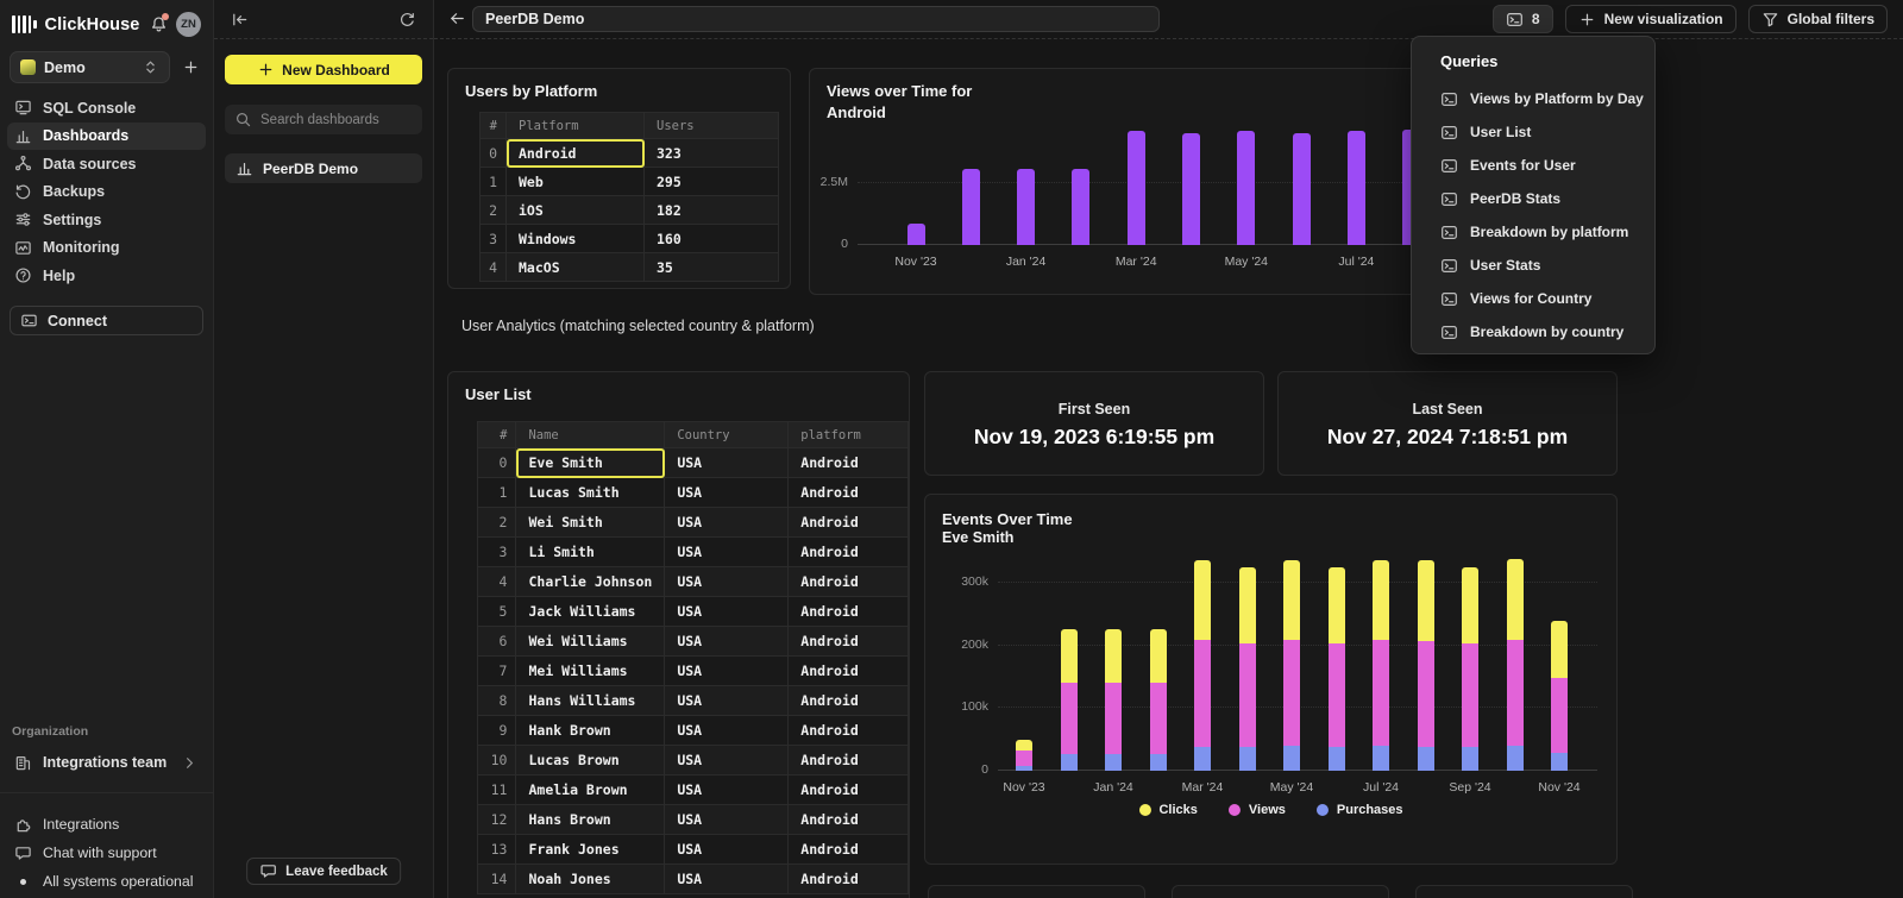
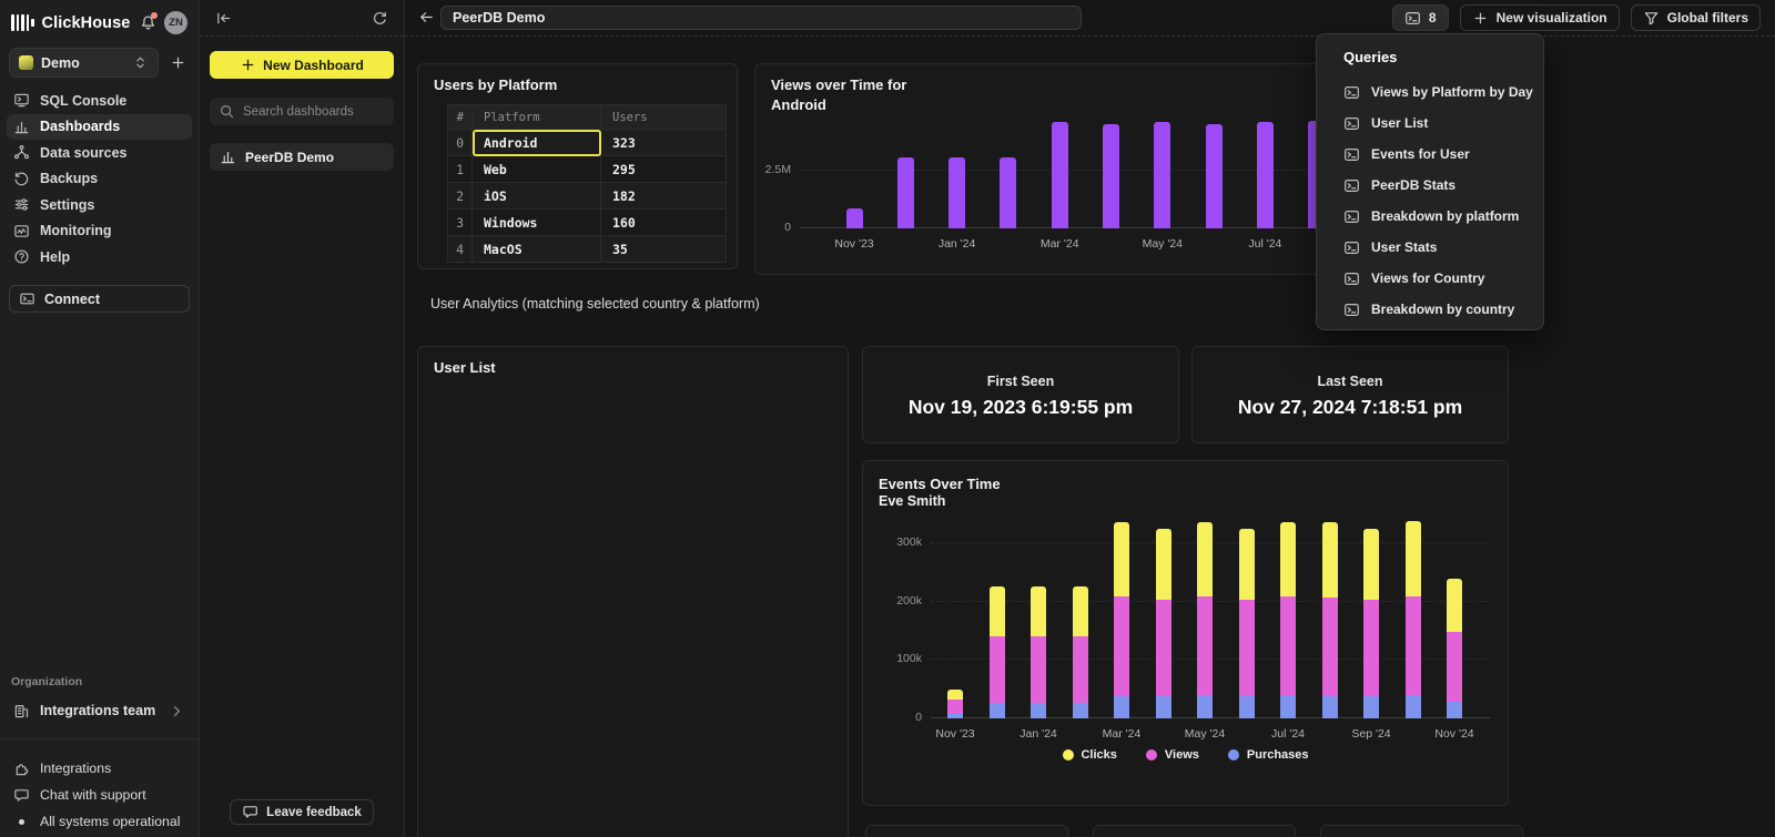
  ClickHouse
  ZN
  Demo
  SQL Console
  Dashboards
  Data sources
  Backups
  Settings
  Monitoring
  Help
  Connect
  Organization
  Integrations team
  Integrations
  Chat with support
  All systems operational
  New Dashboard
  Search dashboards
  PeerDB Demo
  Leave feedback
  PeerDB Demo
  8
  New visualization
  Global filters
  Users by Platform
  #	Platform	Users
  0	Android	323
  1	Web	295
  2	iOS	182
  3	Windows	160
  4	MacOS	35
  Views over Time for
  Android
  0
  2.5M
  Nov '23
  Jan '24
  Mar '24
  May '24
  Jul '24
  User Analytics (matching selected country & platform)
  User List
- #	Name	Country	platform
- 0	Eve Smith	USA	Android
- 1	Lucas Smith	USA	Android
- 2	Wei Smith	USA	Android
- 3	Li Smith	USA	Android
- 4	Charlie Johnson	USA	Android
- 5	Jack Williams	USA	Android
- 6	Wei Williams	USA	Android
- 7	Mei Williams	USA	Android
- 8	Hans Williams	USA	Android
- 9	Hank Brown	USA	Android
- 10	Lucas Brown	USA	Android
- 11	Amelia Brown	USA	Android
- 12	Hans Brown	USA	Android
- 13	Frank Jones	USA	Android
- 14	Noah Jones	USA	Android
  First Seen
  Nov 19, 2023 6:19:55 pm
  Last Seen
  Nov 27, 2024 7:18:51 pm
  Events Over Time
  Eve Smith
  Clicks
  Views
  Purchases
  0
  100k
  200k
  300k
  Nov '23
  Jan '24
  Mar '24
  May '24
  Jul '24
  Sep '24
  Nov '24
  Queries
  Views by Platform by Day
  User List
  Events for User
  PeerDB Stats
  Breakdown by platform
  User Stats
  Views for Country
  Breakdown by country
